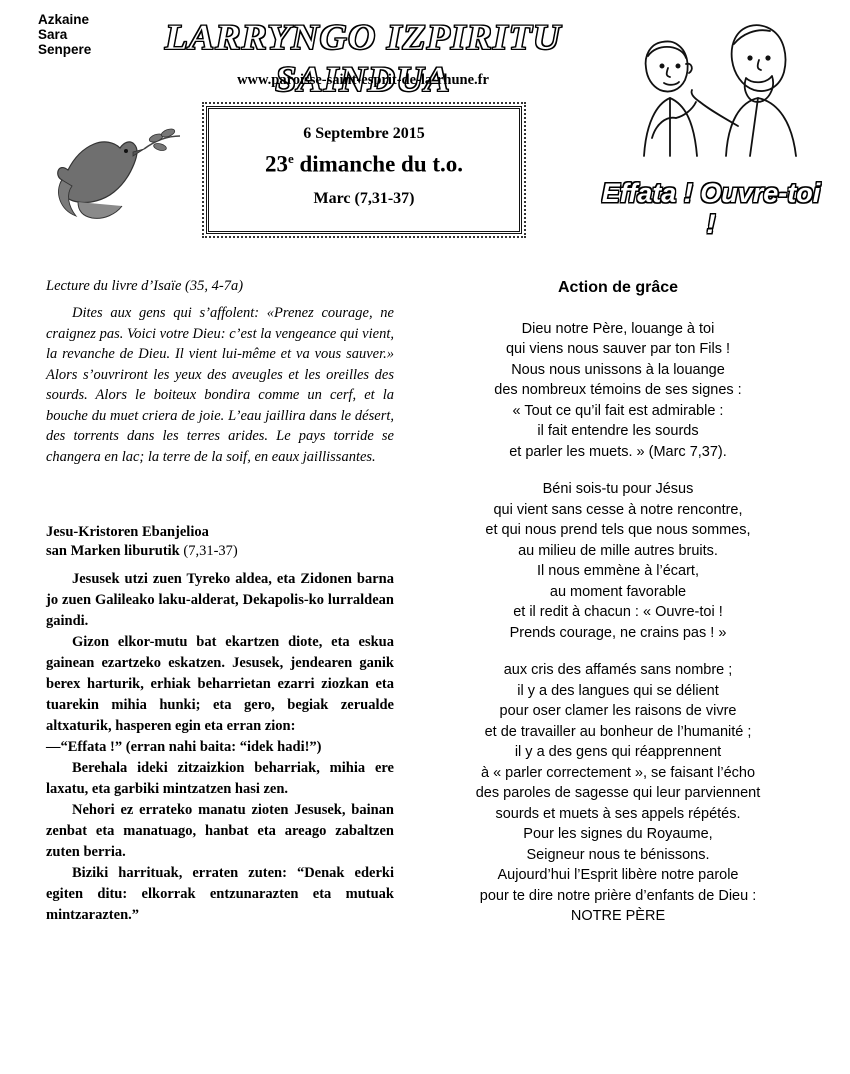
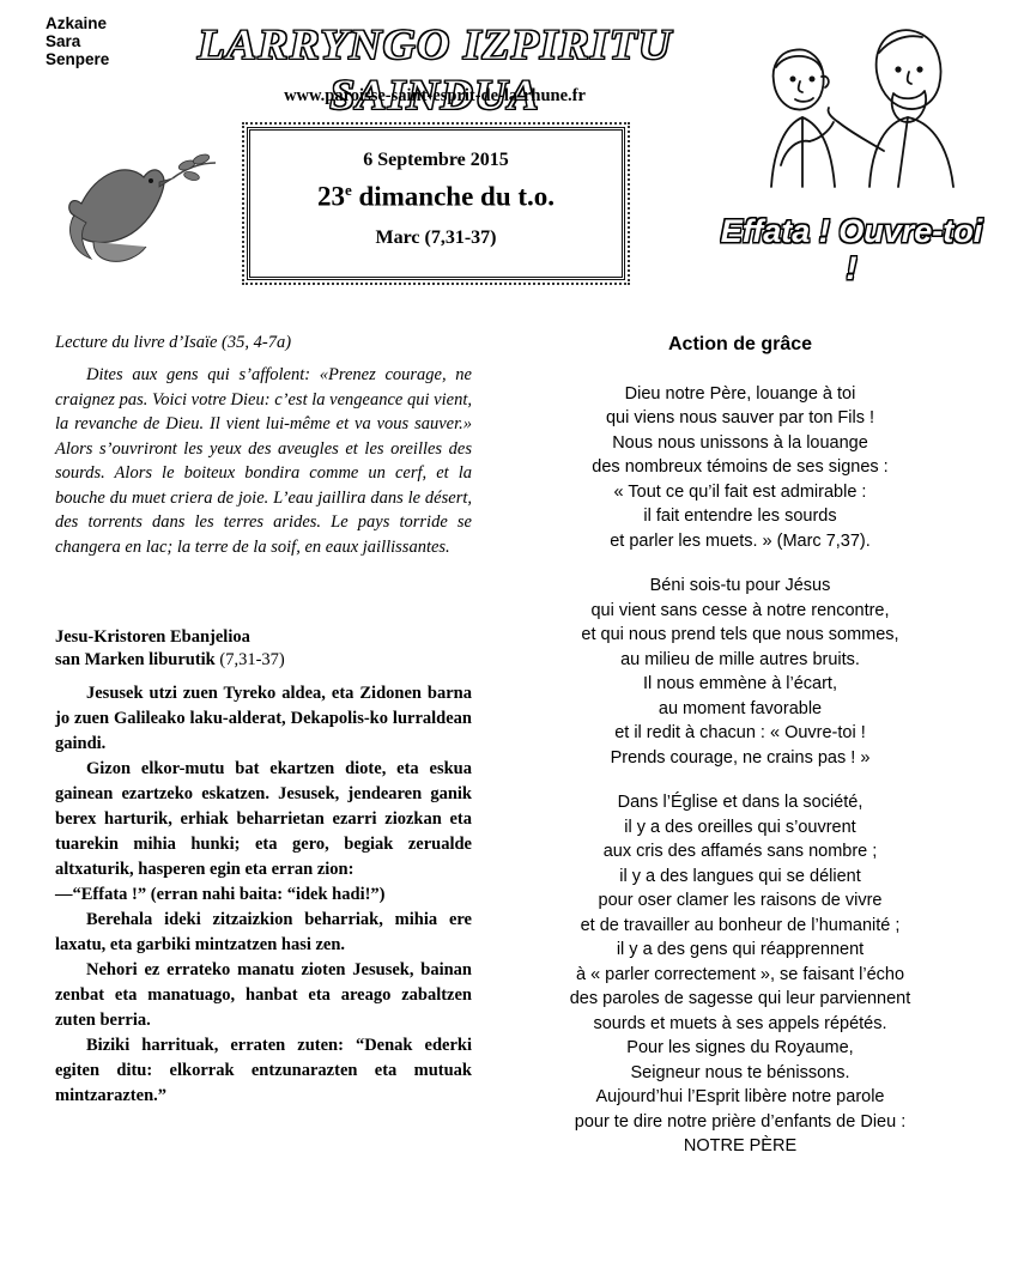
  Azkaine
  Sara
  Senpere
  LARRYNGO IZPIRITU SAINDUA
  www.paroisse-saint-esprit-de-la-rhune.fr
  6 Septembre 2015
  23e dimanche du t.o.
  Marc (7,31-37)
  Effata ! Ouvre-toi !
  Lecture du livre d’Isaïe (35, 4-7a)
  Dites aux gens qui s’affolent: «Prenez courage, ne craignez pas. Voici votre Dieu: c’est la vengeance qui vient, la revanche de Dieu. Il vient lui-même et va vous sauver.» Alors s’ouvriront les yeux des aveugles et les oreilles des sourds. Alors le boiteux bondira comme un cerf, et la bouche du muet criera de joie. L’eau jaillira dans le désert, des torrents dans les terres arides. Le pays torride se changera en lac; la terre de la soif, en eaux jaillissantes.
  Jesu-Kristoren Ebanjelioa
  san Marken liburutik (7,31-37)
  Jesusek utzi zuen Tyreko aldea, eta Zidonen barna jo zuen Galileako laku-alderat, Dekapolis-ko lurraldean gaindi.
  Gizon elkor-mutu bat ekartzen diote, eta eskua gainean ezartzeko eskatzen. Jesusek, jendearen ganik berex harturik, erhiak beharrietan ezarri ziozkan eta tuarekin mihia hunki; eta gero, begiak zerualde altxaturik, hasperen egin eta erran zion:
  —“Effata !” (erran nahi baita: “idek hadi!”)
  Berehala ideki zitzaizkion beharriak, mihia ere laxatu, eta garbiki mintzatzen hasi zen.
  Nehori ez errateko manatu zioten Jesusek, bainan zenbat eta manatuago, hanbat eta areago zabaltzen zuten berria.
  Biziki harrituak, erraten zuten: “Denak ederki egiten ditu: elkorrak entzunarazten eta mutuak mintzarazten.”
  Action de grâce
  Dieu notre Père, louange à toi
  qui viens nous sauver par ton Fils !
  Nous nous unissons à la louange
  des nombreux témoins de ses signes :
  « Tout ce qu’il fait est admirable :
  il fait entendre les sourds
  et parler les muets. » (Marc 7,37).
  Béni sois-tu pour Jésus
  qui vient sans cesse à notre rencontre,
  et qui nous prend tels que nous sommes,
  au milieu de mille autres bruits.
  Il nous emmène à l’écart,
  au moment favorable
  et il redit à chacun : « Ouvre-toi !
  Prends courage, ne crains pas ! »
+ Dans l’Église et dans la société,
+ il y a des oreilles qui s’ouvrent
  aux cris des affamés sans nombre ;
  il y a des langues qui se délient
  pour oser clamer les raisons de vivre
  et de travailler au bonheur de l’humanité ;
  il y a des gens qui réapprennent
  à « parler correctement », se faisant l’écho
  des paroles de sagesse qui leur parviennent
  sourds et muets à ses appels répétés.
  Pour les signes du Royaume,
  Seigneur nous te bénissons.
  Aujourd’hui l’Esprit libère notre parole
  pour te dire notre prière d’enfants de Dieu :
  NOTRE PÈRE
